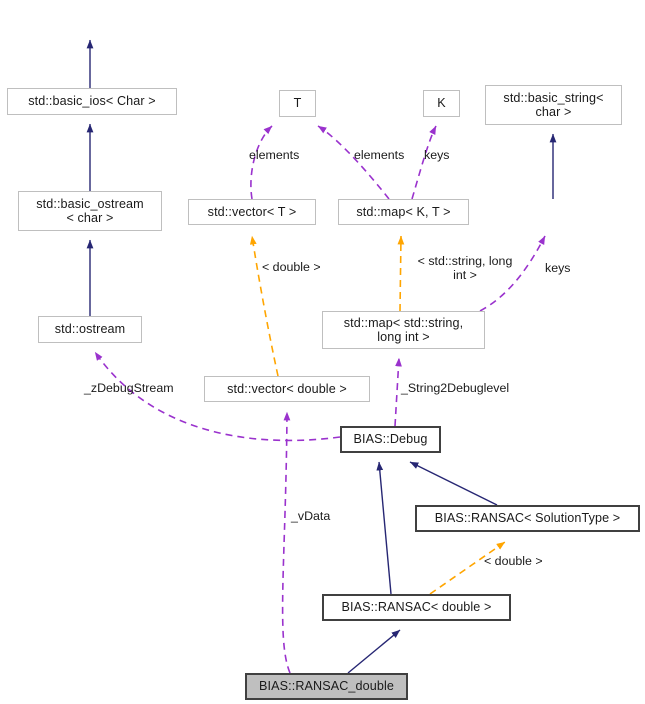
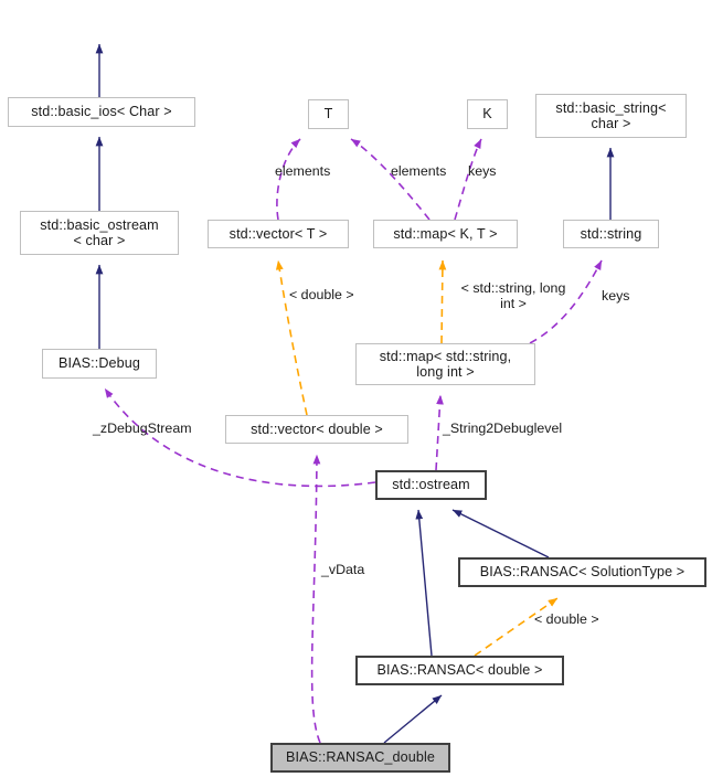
  std::basic_ios< Char >
  std::basic_ostream
  < char >
- std::ostream
+ BIAS::Debug
  T
  K
  std::basic_string<
  char >
  std::vector< T >
  std::map< K, T >
+ std::string
  std::map< std::string,
  long int >
  std::vector< double >
- BIAS::Debug
+ std::ostream
  BIAS::RANSAC< SolutionType >
  BIAS::RANSAC< double >
  BIAS::RANSAC_double
  elements
  elements
  keys
  < double >
  < std::string, long
  int >
  keys
  _zDebugStream
  _String2Debuglevel
  _vData
  < double >
